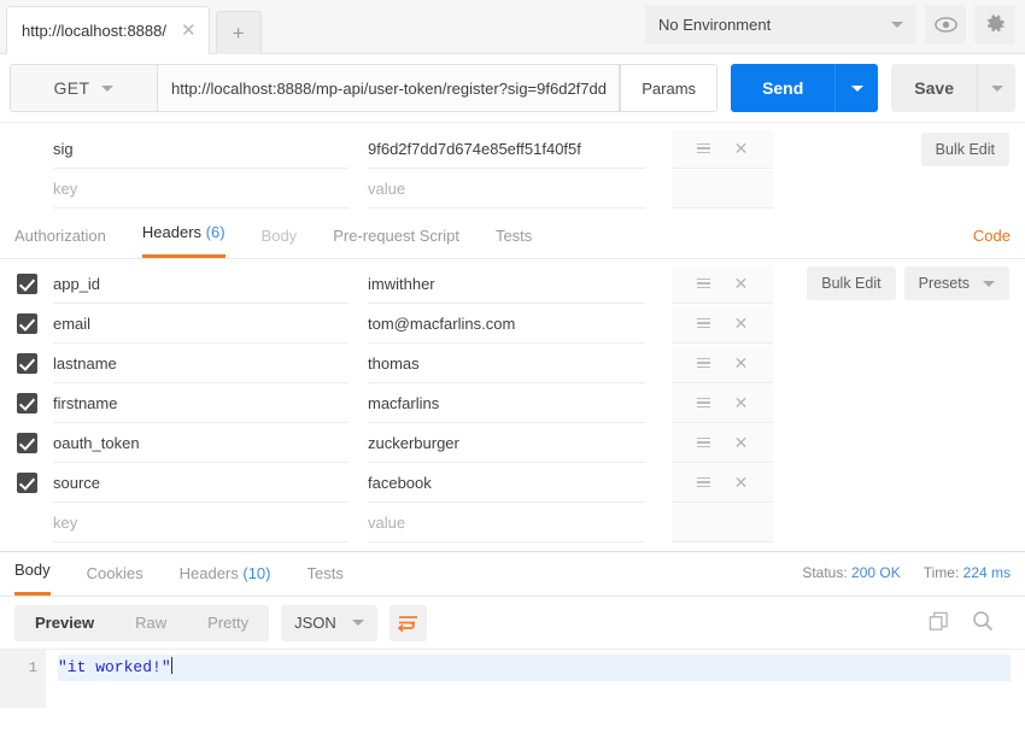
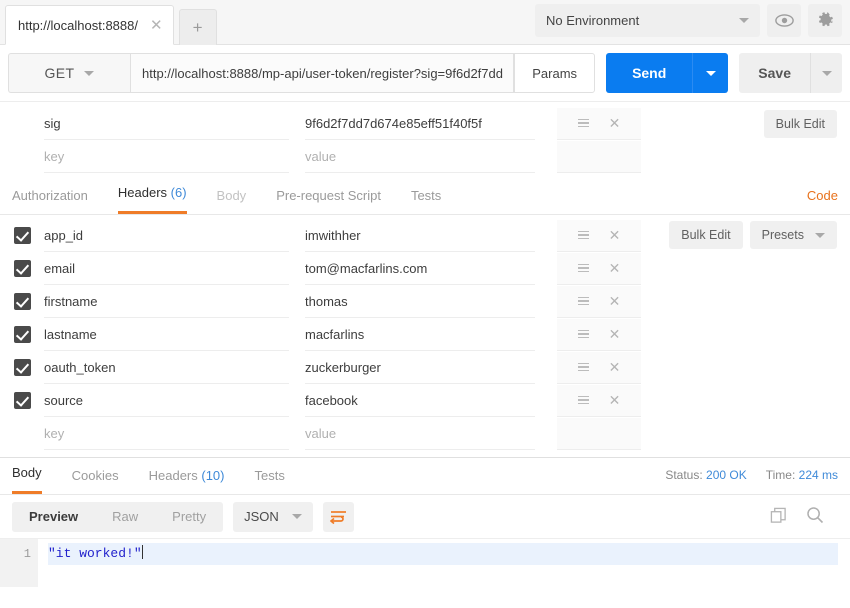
  http://localhost:8888/
  ✕
  +
  No Environment
  GET
  http://localhost:8888/mp-api/user-token/register?sig=9f6d2f7dd
  Params
  Send
  Save
  sig
  9f6d2f7dd7d674e85eff51f40f5f
  ✕
  key
  value
  Bulk Edit
  Authorization
  Headers (6)
  Body
  Pre-request Script
  Tests
  Code
  app_id
  imwithher
  ✕
  email
  tom@macfarlins.com
  ✕
- lastname
+ firstname
  thomas
  ✕
- firstname
+ lastname
  macfarlins
  ✕
  oauth_token
  zuckerburger
  ✕
  source
  facebook
  ✕
  key
  value
  Bulk Edit
  Presets
  Body
  Cookies
  Headers (10)
  Tests
  Status: 200 OK
  Time: 224 ms
  Preview
  Raw
  Pretty
  JSON
  1
  "it worked!"
